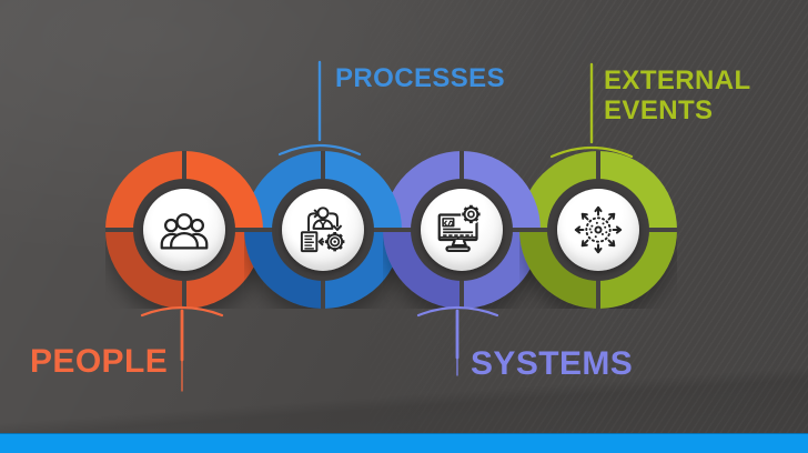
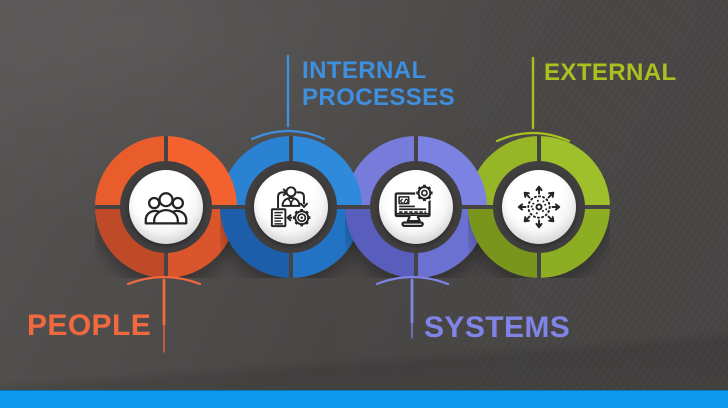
  PEOPLE
+ INTERNAL
  PROCESSES
  SYSTEMS
  EXTERNAL
- EVENTS
